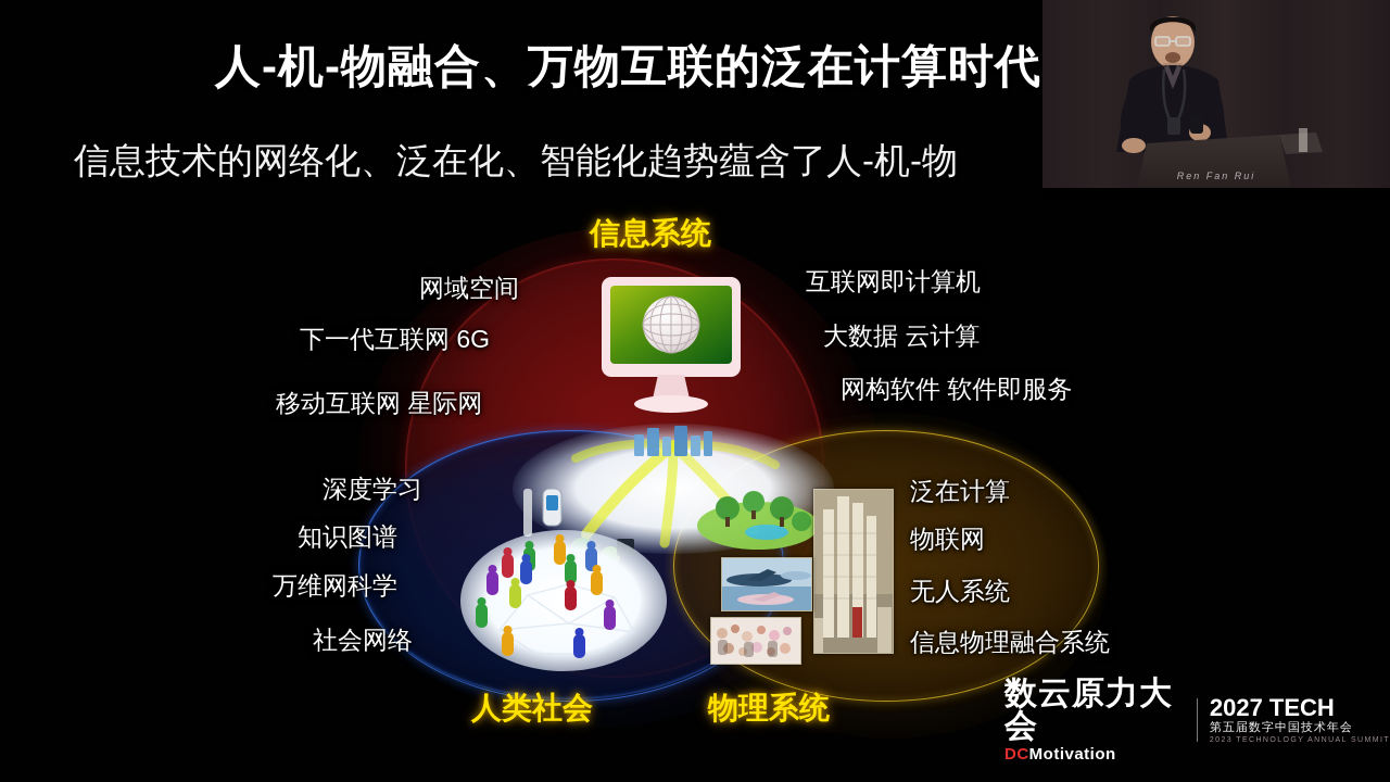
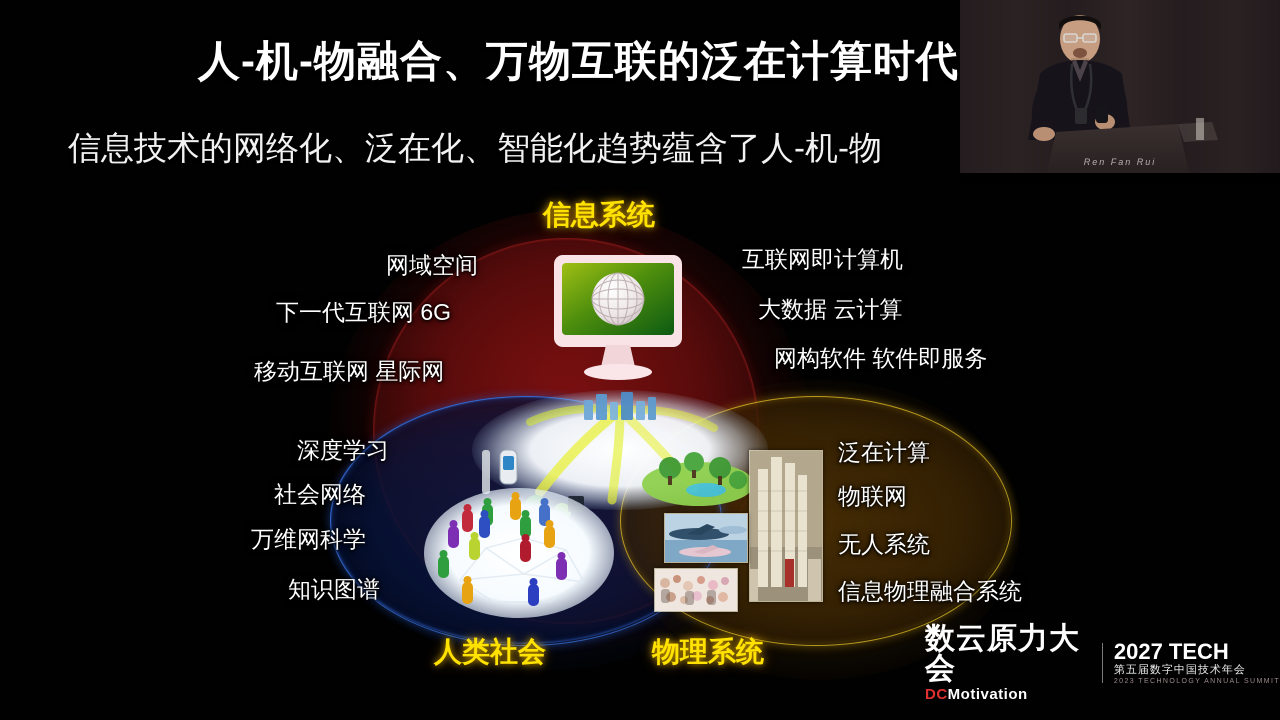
  人-机-物融合、万物互联的泛在计算时代
  信息技术的网络化、泛在化、智能化趋势蕴含了人-机-物
  信息系统
  人类社会
  物理系统
  网域空间
  下一代互联网 6G
  移动互联网 星际网
  互联网即计算机
  大数据 云计算
  网构软件 软件即服务
  深度学习
- 知识图谱
+ 社会网络
  万维网科学
- 社会网络
+ 知识图谱
  泛在计算
  物联网
  无人系统
  信息物理融合系统
  数云原力大会
  DCMotivation
  2027 TECH
  第五届数字中国技术年会
  Ren Fan Rui
